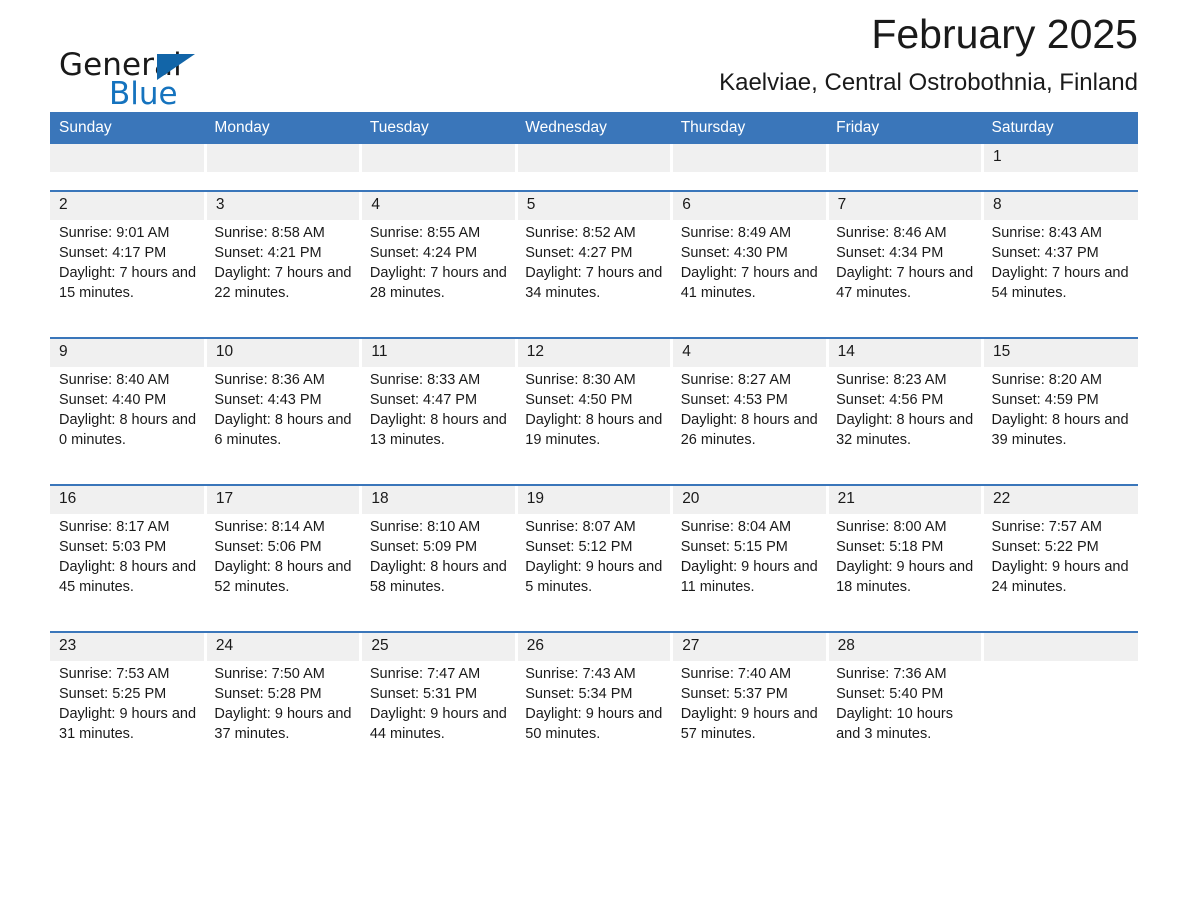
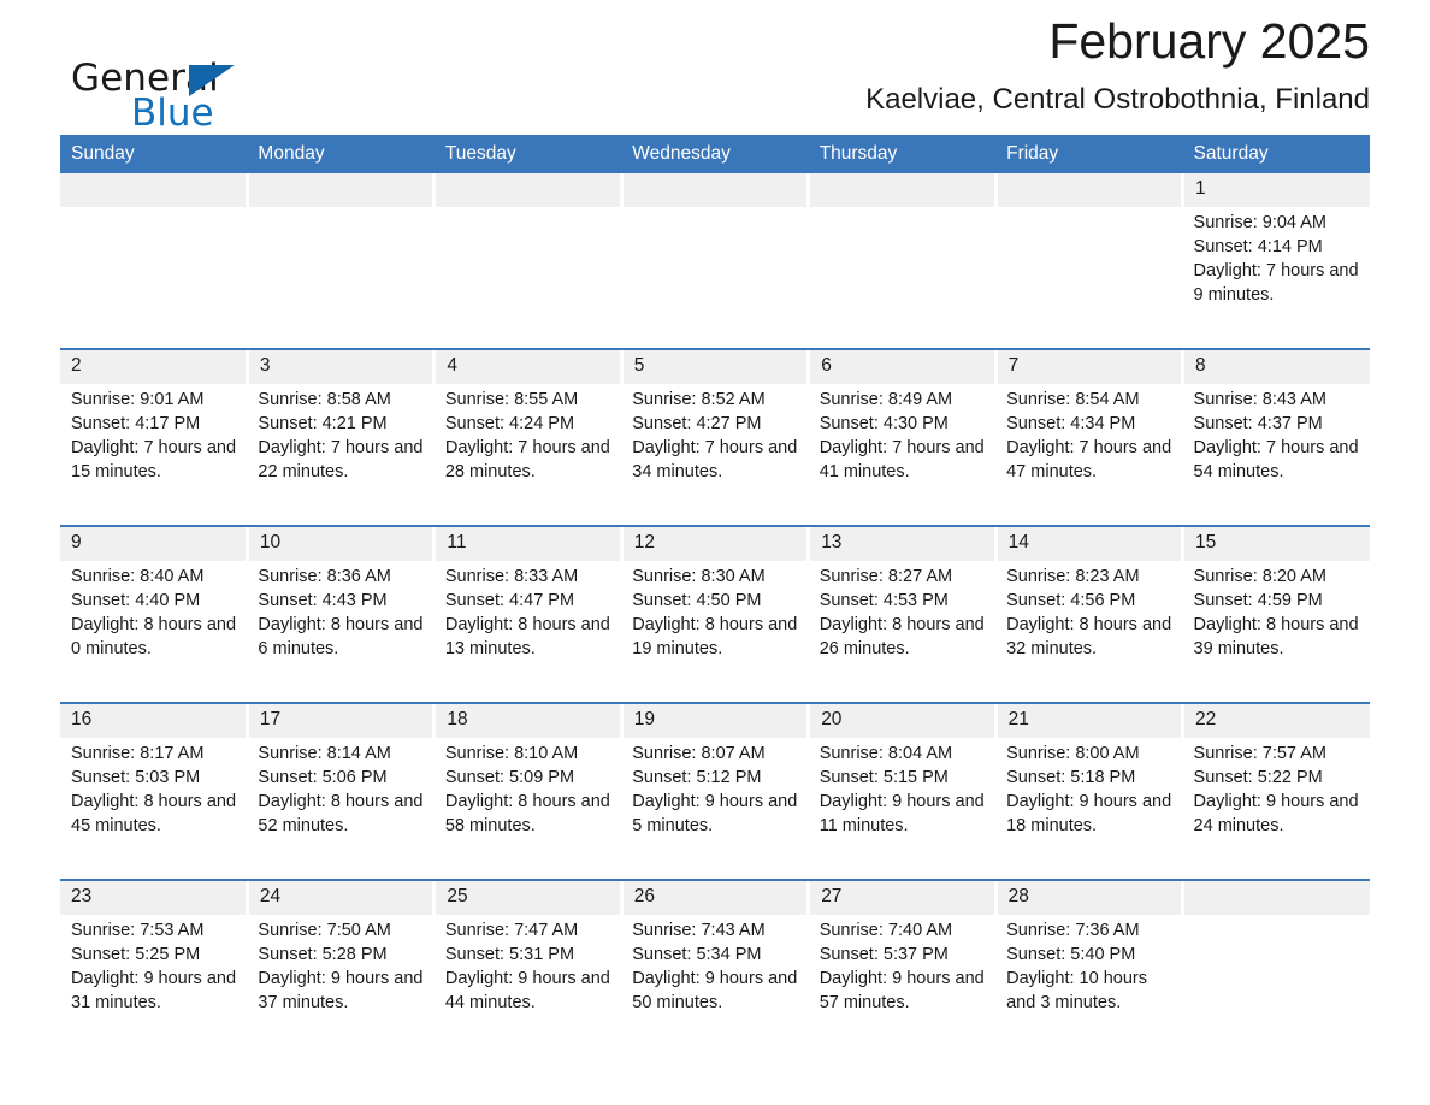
  General
  Blue
  February 2025
  Kaelviae, Central Ostrobothnia, Finland
  Sunday	Monday	Tuesday	Wednesday	Thursday	Friday	Saturday
  						1
+ 						Sunrise: 9:04 AM Sunset: 4:14 PM Daylight: 7 hours and 9 minutes.
  2	3	4	5	6	7	8
- Sunrise: 9:01 AM Sunset: 4:17 PM Daylight: 7 hours and 15 minutes.	Sunrise: 8:58 AM Sunset: 4:21 PM Daylight: 7 hours and 22 minutes.	Sunrise: 8:55 AM Sunset: 4:24 PM Daylight: 7 hours and 28 minutes.	Sunrise: 8:52 AM Sunset: 4:27 PM Daylight: 7 hours and 34 minutes.	Sunrise: 8:49 AM Sunset: 4:30 PM Daylight: 7 hours and 41 minutes.	Sunrise: 8:46 AM Sunset: 4:34 PM Daylight: 7 hours and 47 minutes.	Sunrise: 8:43 AM Sunset: 4:37 PM Daylight: 7 hours and 54 minutes.
+ Sunrise: 9:01 AM Sunset: 4:17 PM Daylight: 7 hours and 15 minutes.	Sunrise: 8:58 AM Sunset: 4:21 PM Daylight: 7 hours and 22 minutes.	Sunrise: 8:55 AM Sunset: 4:24 PM Daylight: 7 hours and 28 minutes.	Sunrise: 8:52 AM Sunset: 4:27 PM Daylight: 7 hours and 34 minutes.	Sunrise: 8:49 AM Sunset: 4:30 PM Daylight: 7 hours and 41 minutes.	Sunrise: 8:54 AM Sunset: 4:34 PM Daylight: 7 hours and 47 minutes.	Sunrise: 8:43 AM Sunset: 4:37 PM Daylight: 7 hours and 54 minutes.
- 9	10	11	12	4	14	15
+ 9	10	11	12	13	14	15
  Sunrise: 8:40 AM Sunset: 4:40 PM Daylight: 8 hours and 0 minutes.	Sunrise: 8:36 AM Sunset: 4:43 PM Daylight: 8 hours and 6 minutes.	Sunrise: 8:33 AM Sunset: 4:47 PM Daylight: 8 hours and 13 minutes.	Sunrise: 8:30 AM Sunset: 4:50 PM Daylight: 8 hours and 19 minutes.	Sunrise: 8:27 AM Sunset: 4:53 PM Daylight: 8 hours and 26 minutes.	Sunrise: 8:23 AM Sunset: 4:56 PM Daylight: 8 hours and 32 minutes.	Sunrise: 8:20 AM Sunset: 4:59 PM Daylight: 8 hours and 39 minutes.
  16	17	18	19	20	21	22
  Sunrise: 8:17 AM Sunset: 5:03 PM Daylight: 8 hours and 45 minutes.	Sunrise: 8:14 AM Sunset: 5:06 PM Daylight: 8 hours and 52 minutes.	Sunrise: 8:10 AM Sunset: 5:09 PM Daylight: 8 hours and 58 minutes.	Sunrise: 8:07 AM Sunset: 5:12 PM Daylight: 9 hours and 5 minutes.	Sunrise: 8:04 AM Sunset: 5:15 PM Daylight: 9 hours and 11 minutes.	Sunrise: 8:00 AM Sunset: 5:18 PM Daylight: 9 hours and 18 minutes.	Sunrise: 7:57 AM Sunset: 5:22 PM Daylight: 9 hours and 24 minutes.
  23	24	25	26	27	28
  Sunrise: 7:53 AM Sunset: 5:25 PM Daylight: 9 hours and 31 minutes.	Sunrise: 7:50 AM Sunset: 5:28 PM Daylight: 9 hours and 37 minutes.	Sunrise: 7:47 AM Sunset: 5:31 PM Daylight: 9 hours and 44 minutes.	Sunrise: 7:43 AM Sunset: 5:34 PM Daylight: 9 hours and 50 minutes.	Sunrise: 7:40 AM Sunset: 5:37 PM Daylight: 9 hours and 57 minutes.	Sunrise: 7:36 AM Sunset: 5:40 PM Daylight: 10 hours and 3 minutes.
